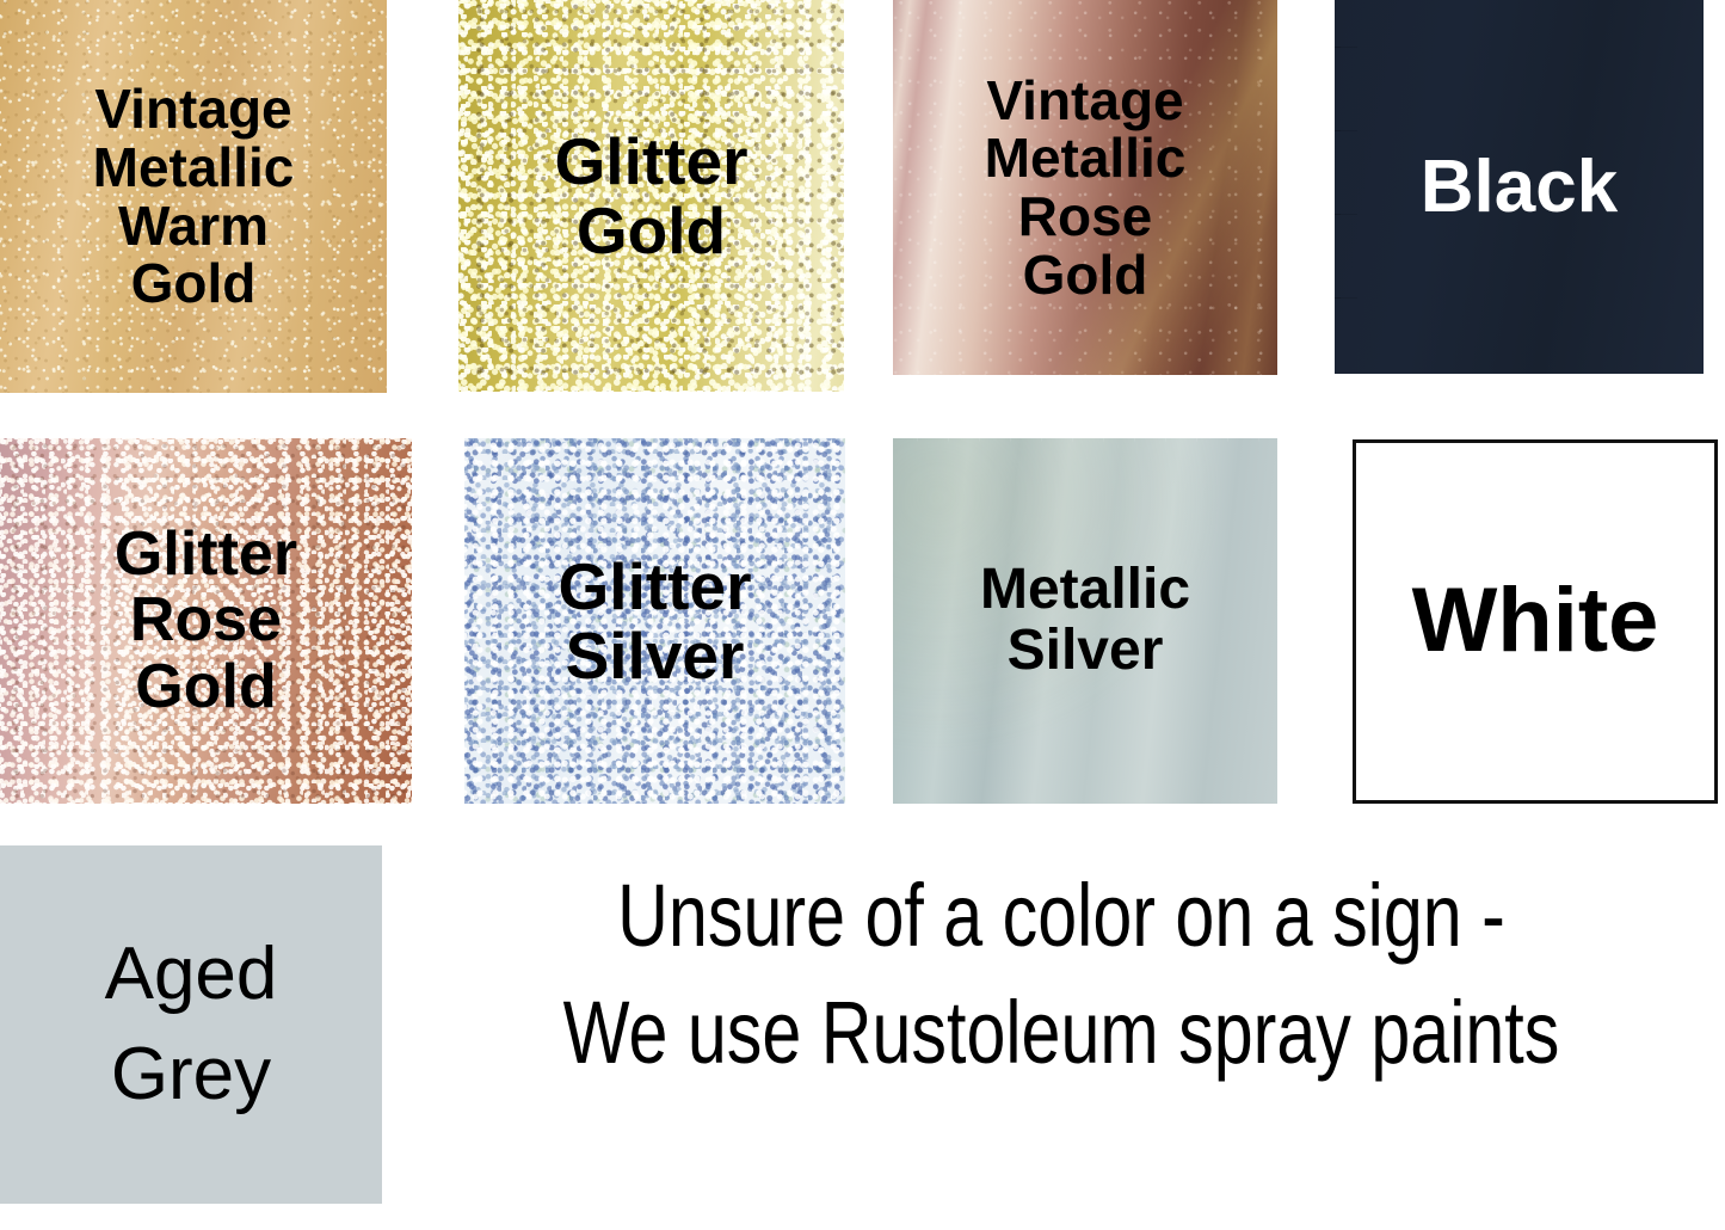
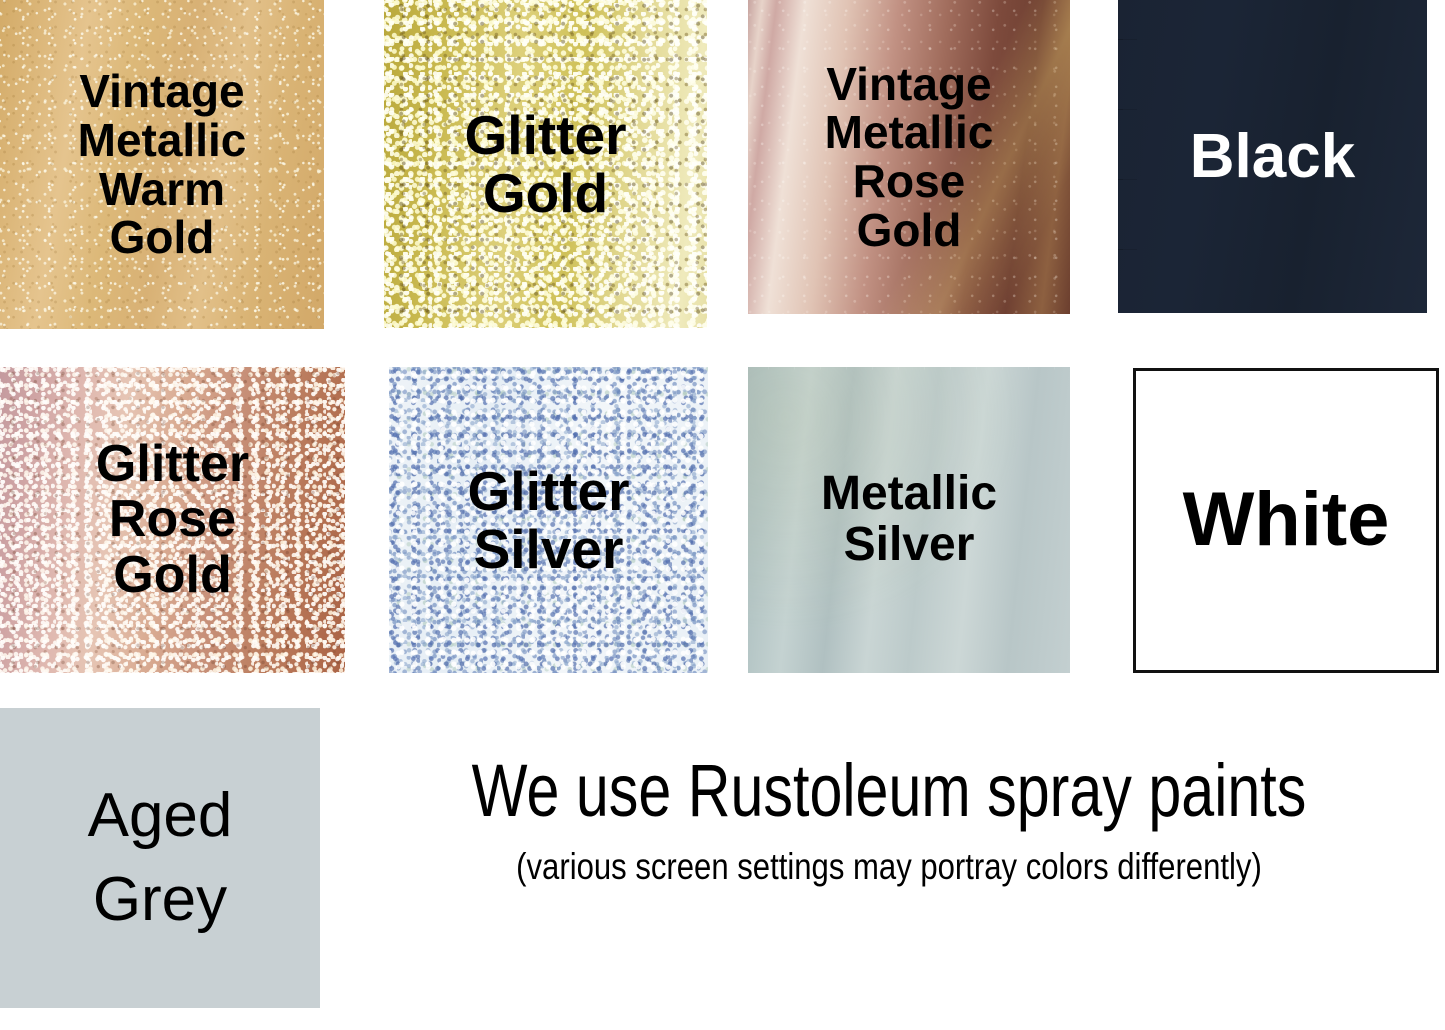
  Vintage
  Metallic
  Warm
  Gold
  Glitter
  Gold
  Vintage
  Metallic
  Rose
  Gold
  Black
  Glitter
  Rose
  Gold
  Glitter
  Silver
  Metallic
  Silver
  White
  Aged
  Grey
- Unsure of a color on a sign -
  We use Rustoleum spray paints
+ (various screen settings may portray colors differently)
